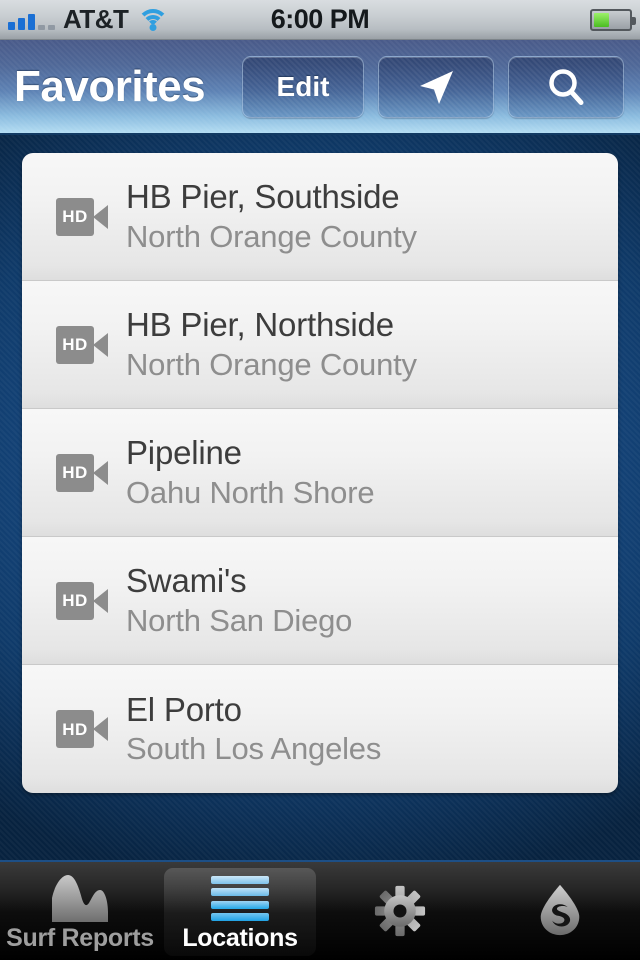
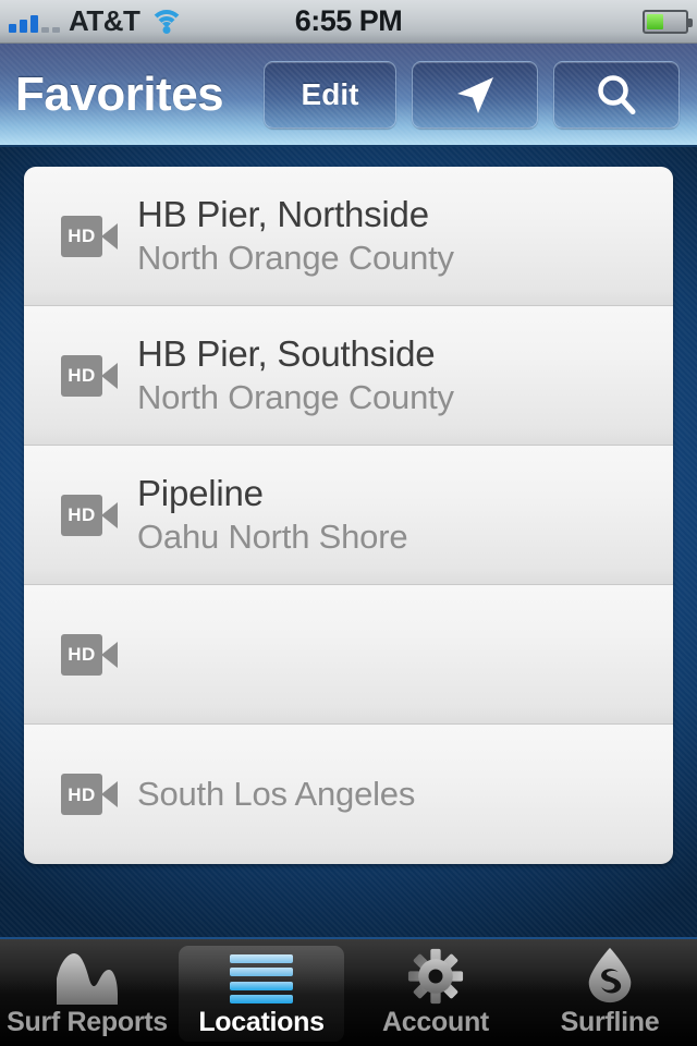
  AT&T
- 6:00 PM
+ 6:55 PM
  Favorites
  Edit
  HD
- HB Pier, Southside
+ HB Pier, Northside
  North Orange County
  HD
- HB Pier, Northside
+ HB Pier, Southside
  North Orange County
  HD
  Pipeline
  Oahu North Shore
  HD
- Swami's
- North San Diego
  HD
- El Porto
  South Los Angeles
  Surf Reports
  Locations
+ Account
+ Surfline
